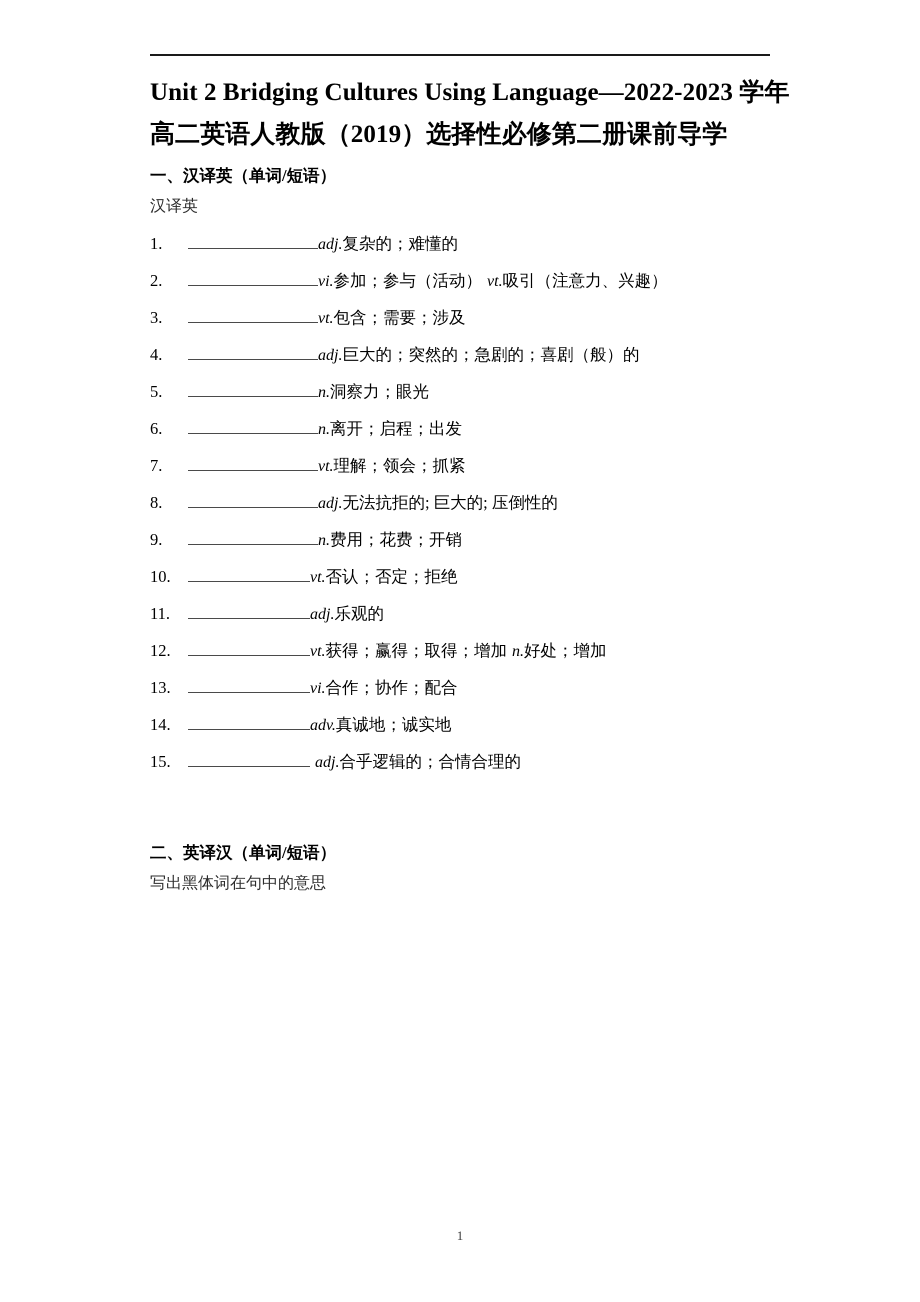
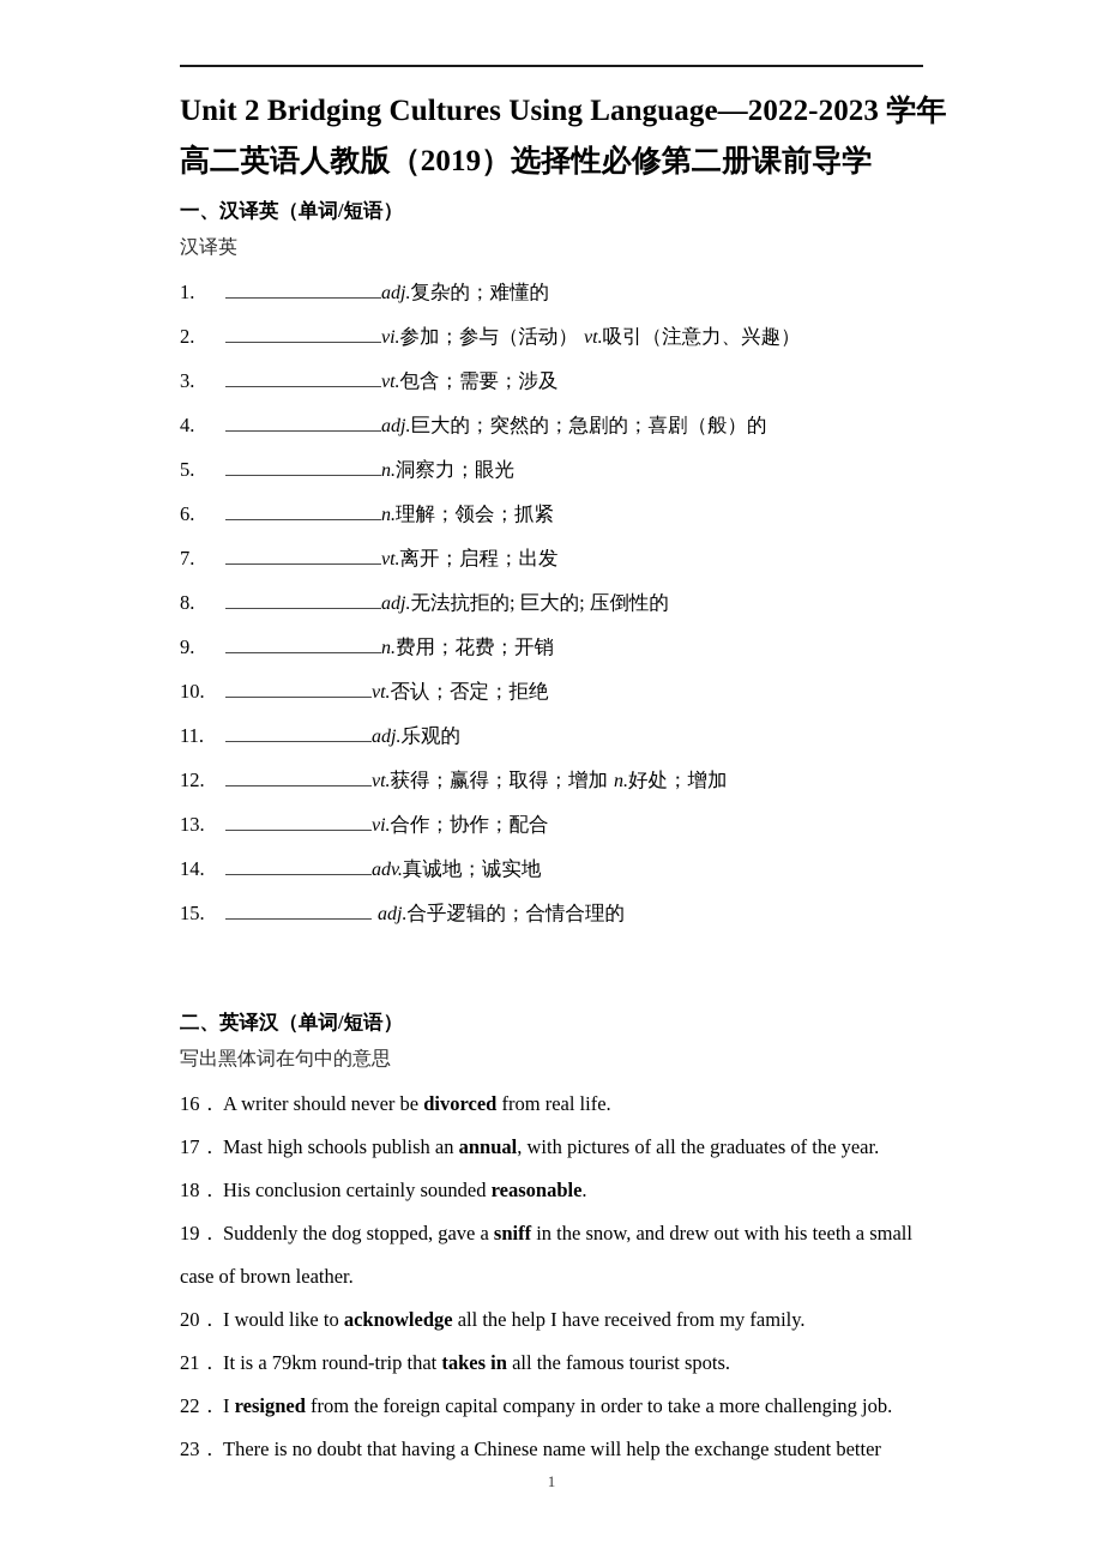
  Unit 2 Bridging Cultures Using Language—2022-2023 学年高二英语人教版（2019）选择性必修第二册课前导学
  一、汉译英（单词/短语）
  汉译英
  1.
  adj.
  复杂的；难懂的
  2.
  vi.
  参加；参与（活动）
  vt.
  吸引（注意力、兴趣）
  3.
  vt.
  包含；需要；涉及
  4.
  adj.
  巨大的；突然的；急剧的；喜剧（般）的
  5.
  n.
  洞察力；眼光
  6.
  n.
- 离开；启程；出发
+ 理解；领会；抓紧
  7.
  vt.
- 理解；领会；抓紧
+ 离开；启程；出发
  8.
  adj.
  无法抗拒的; 巨大的; 压倒性的
  9.
  n.
  费用；花费；开销
  10.
  vt.
  否认；否定；拒绝
  11.
  adj.
  乐观的
  12.
  vt.
  获得；赢得；取得；增加
  n.
  好处；增加
  13.
  vi.
  合作；协作；配合
  14.
  adv.
  真诚地；诚实地
  15.
  adj.
  合乎逻辑的；合情合理的
  二、英译汉（单词/短语）
  写出黑体词在句中的意思
+ 16． A writer should never be divorced from real life.
+ 17． Mast high schools publish an annual, with pictures of all the graduates of the year.
+ 18． His conclusion certainly sounded reasonable.
+ 19． Suddenly the dog stopped, gave a sniff in the snow, and drew out with his teeth a small case of brown leather.
+ 20． I would like to acknowledge all the help I have received from my family.
+ 21． It is a 79km round-trip that takes in all the famous tourist spots.
+ 22． I resigned from the foreign capital company in order to take a more challenging job.
+ 23． There is no doubt that having a Chinese name will help the exchange student better
  1
